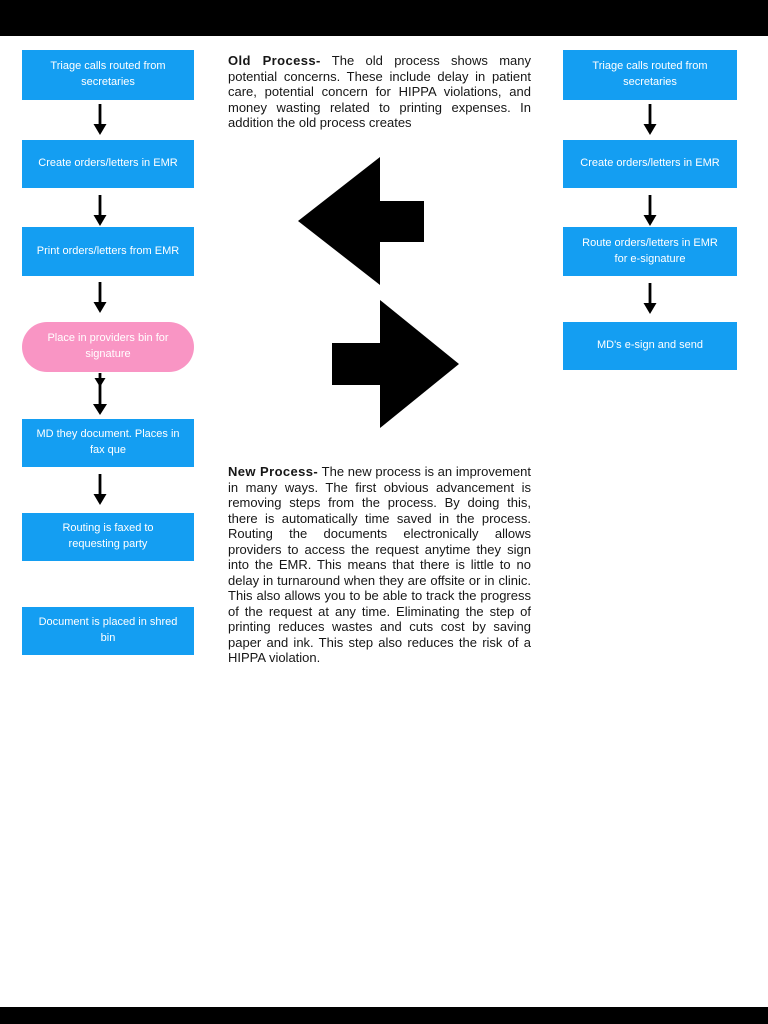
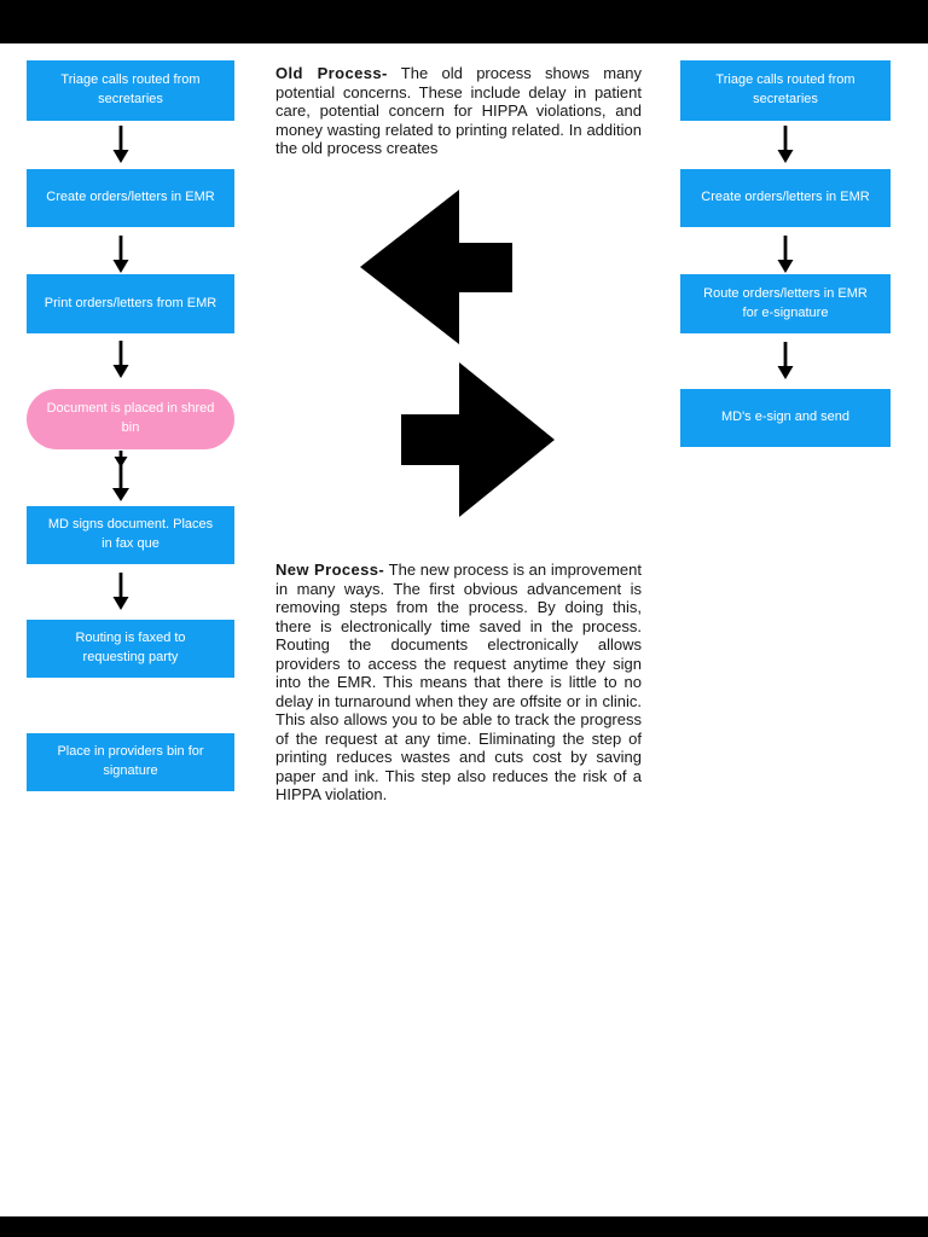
  Triage calls routed from secretaries
  Create orders/letters in EMR
  Print orders/letters from EMR
- Place in providers bin for signature
+ Document is placed in shred bin
- MD they document. Places in fax que
+ MD signs document. Places in fax que
  Routing is faxed to requesting party
- Document is placed in shred bin
+ Place in providers bin for signature
- Old Process- The old process shows many potential concerns. These include delay in patient care, potential concern for HIPPA violations, and money wasting related to printing expenses. In addition the old process creates
+ Old Process- The old process shows many potential concerns. These include delay in patient care, potential concern for HIPPA violations, and money wasting related to printing related. In addition the old process creates
- New Process- The new process is an improvement in many ways. The first obvious advancement is removing steps from the process. By doing this, there is automatically time saved in the process. Routing the documents electronically allows providers to access the request anytime they sign into the EMR. This means that there is little to no delay in turnaround when they are offsite or in clinic. This also allows you to be able to track the progress of the request at any time. Eliminating the step of printing reduces wastes and cuts cost by saving paper and ink. This step also reduces the risk of a HIPPA violation.
+ New Process- The new process is an improvement in many ways. The first obvious advancement is removing steps from the process. By doing this, there is electronically time saved in the process. Routing the documents electronically allows providers to access the request anytime they sign into the EMR. This means that there is little to no delay in turnaround when they are offsite or in clinic. This also allows you to be able to track the progress of the request at any time. Eliminating the step of printing reduces wastes and cuts cost by saving paper and ink. This step also reduces the risk of a HIPPA violation.
  Triage calls routed from secretaries
  Create orders/letters in EMR
  Route orders/letters in EMR for e-signature
  MD's e-sign and send
